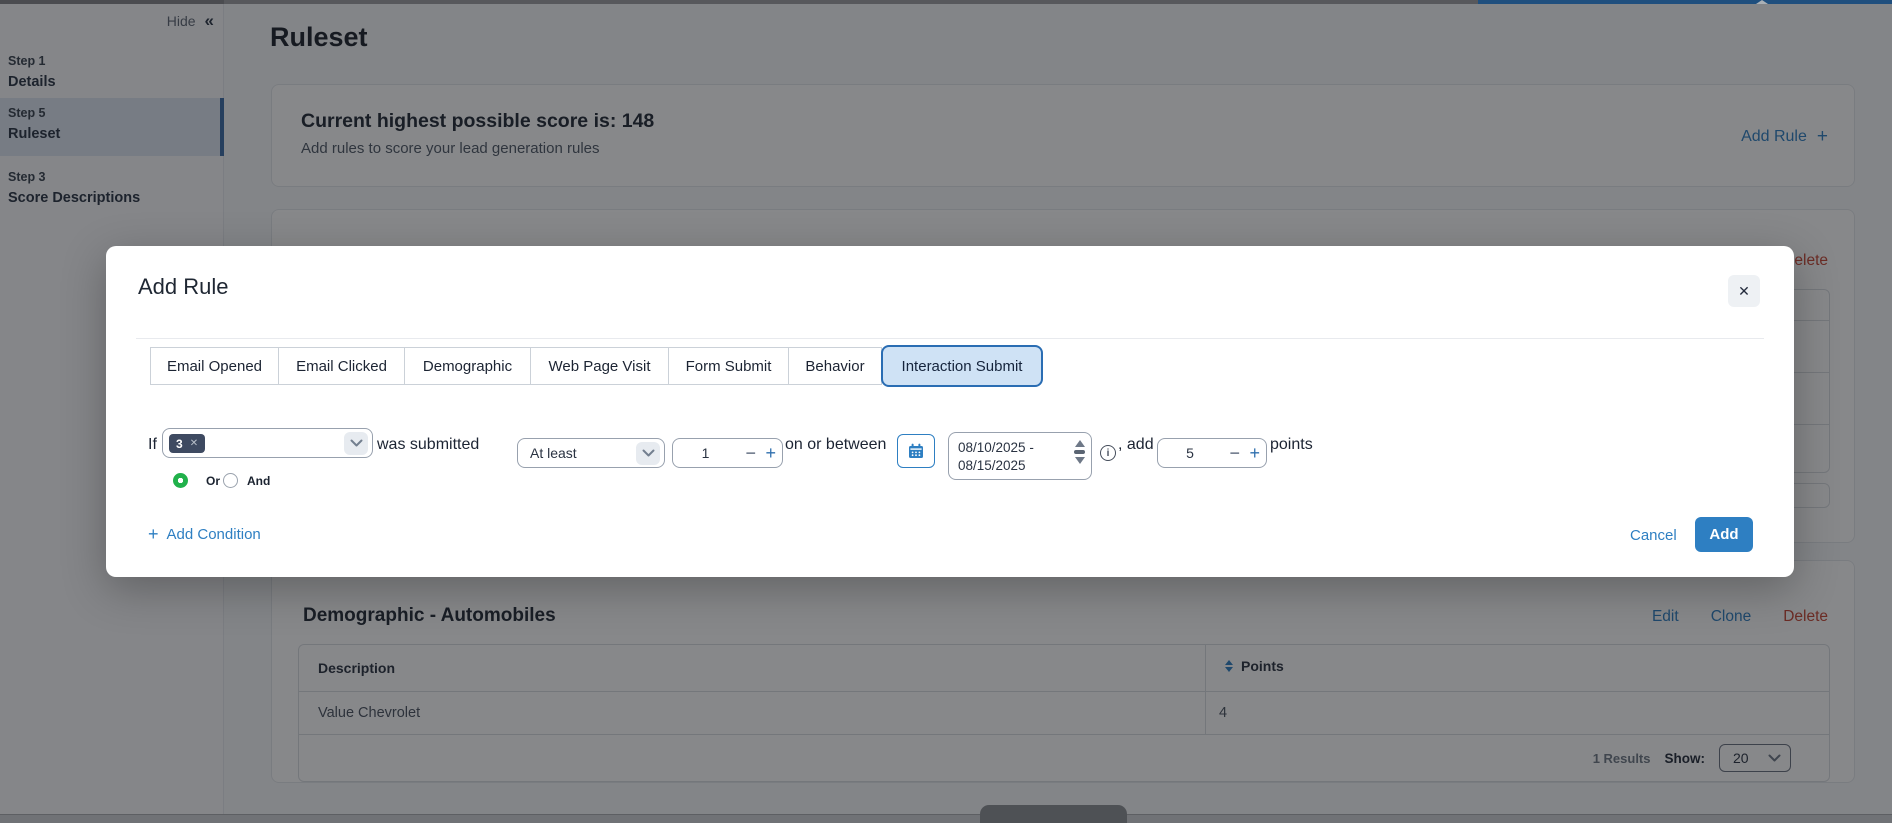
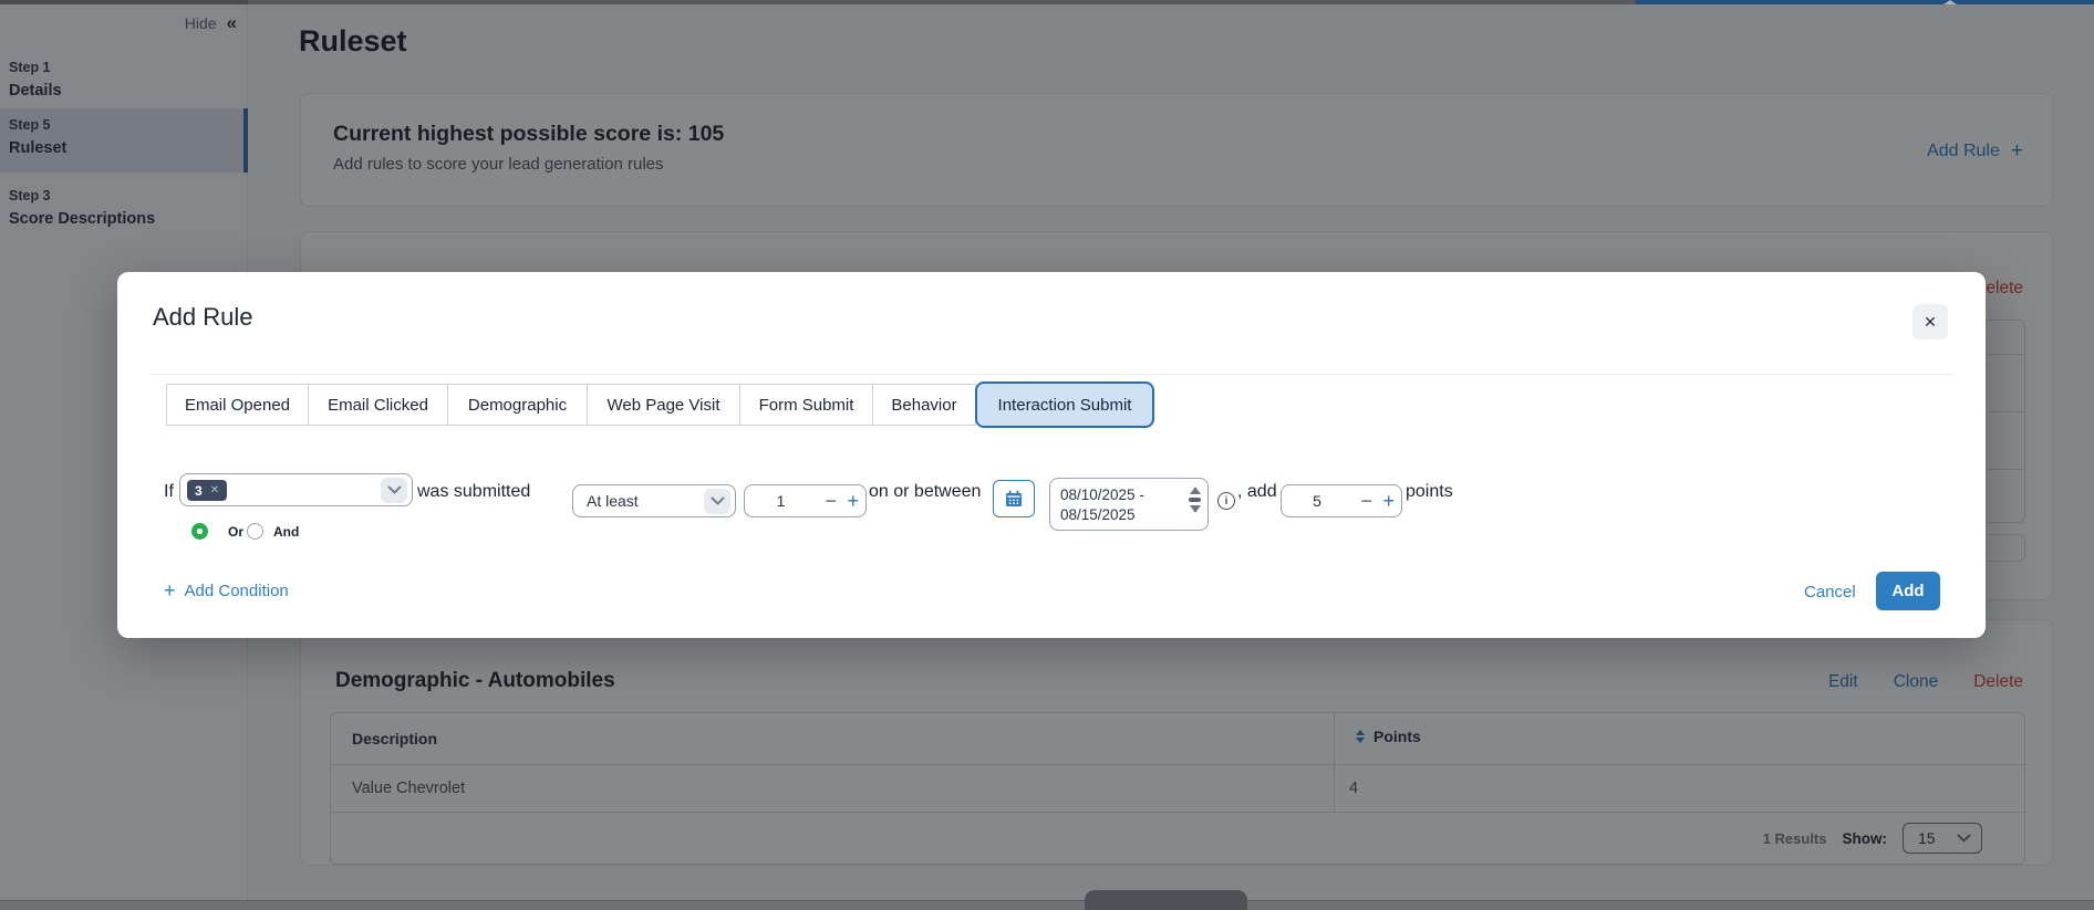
  Hide
  «
  Step 1
  Details
  Step 5
  Ruleset
  Step 3
  Score Descriptions
  Ruleset
- Current highest possible score is: 148
+ Current highest possible score is: 105
  Add rules to score your lead generation rules
  Add Rule
  +
  elete
  Demographic - Automobiles
  Edit
  Clone
  Delete
  Description
  Points
  Value Chevrolet
  4
  1 Results
  Show:
- 20
+ 15
  Add Rule
  ✕
  Email Opened
  Email Clicked
  Demographic
  Web Page Visit
  Form Submit
  Behavior
  Interaction Submit
  If
  3
  ✕
  was submitted
  At least
  1
  −
  +
  on or between
  08/10/2025 -
  08/15/2025
  i
  , add
  5
  −
  +
  points
  Or
  And
  +
  Add Condition
  Cancel
  Add
